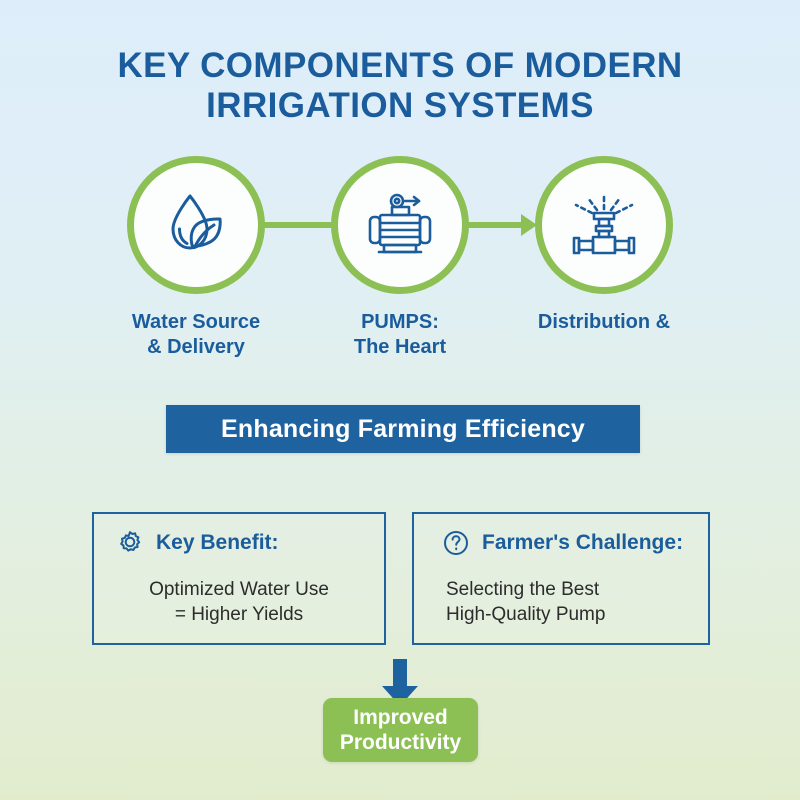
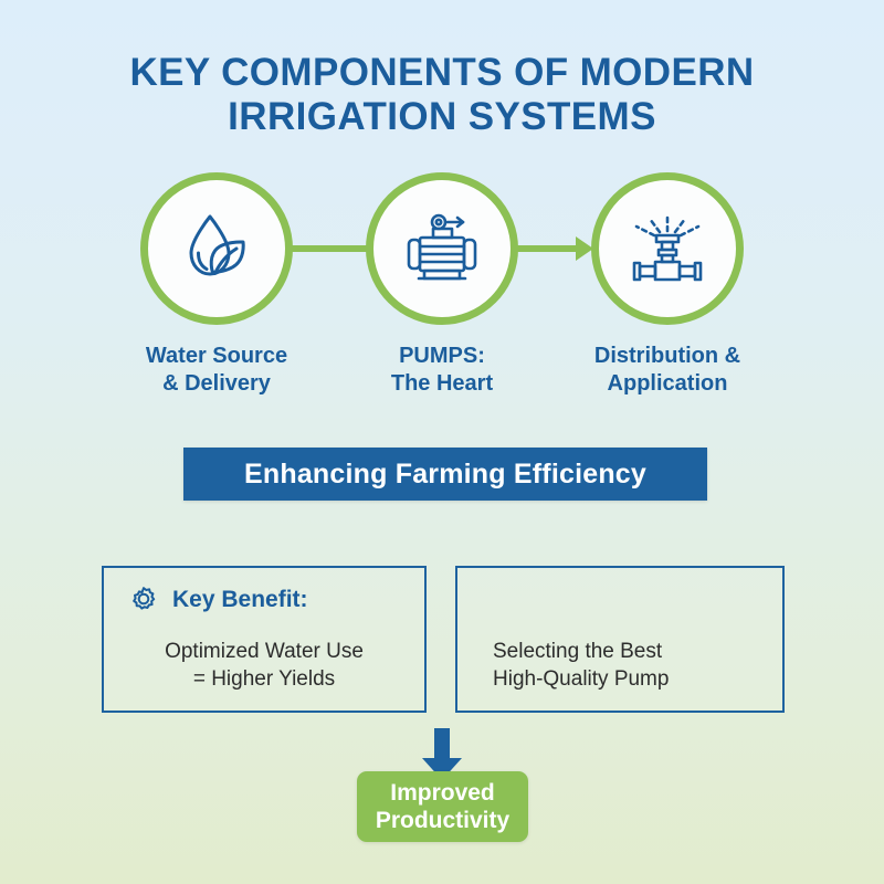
  KEY COMPONENTS OF MODERN
  IRRIGATION SYSTEMS
  Water Source
  & Delivery
  PUMPS:
  The Heart
  Distribution &
+ Application
  Enhancing Farming Efficiency
  Key Benefit:
  Optimized Water Use
  = Higher Yields
- Farmer's Challenge:
  Selecting the Best
  High-Quality Pump
  Improved
  Productivity
